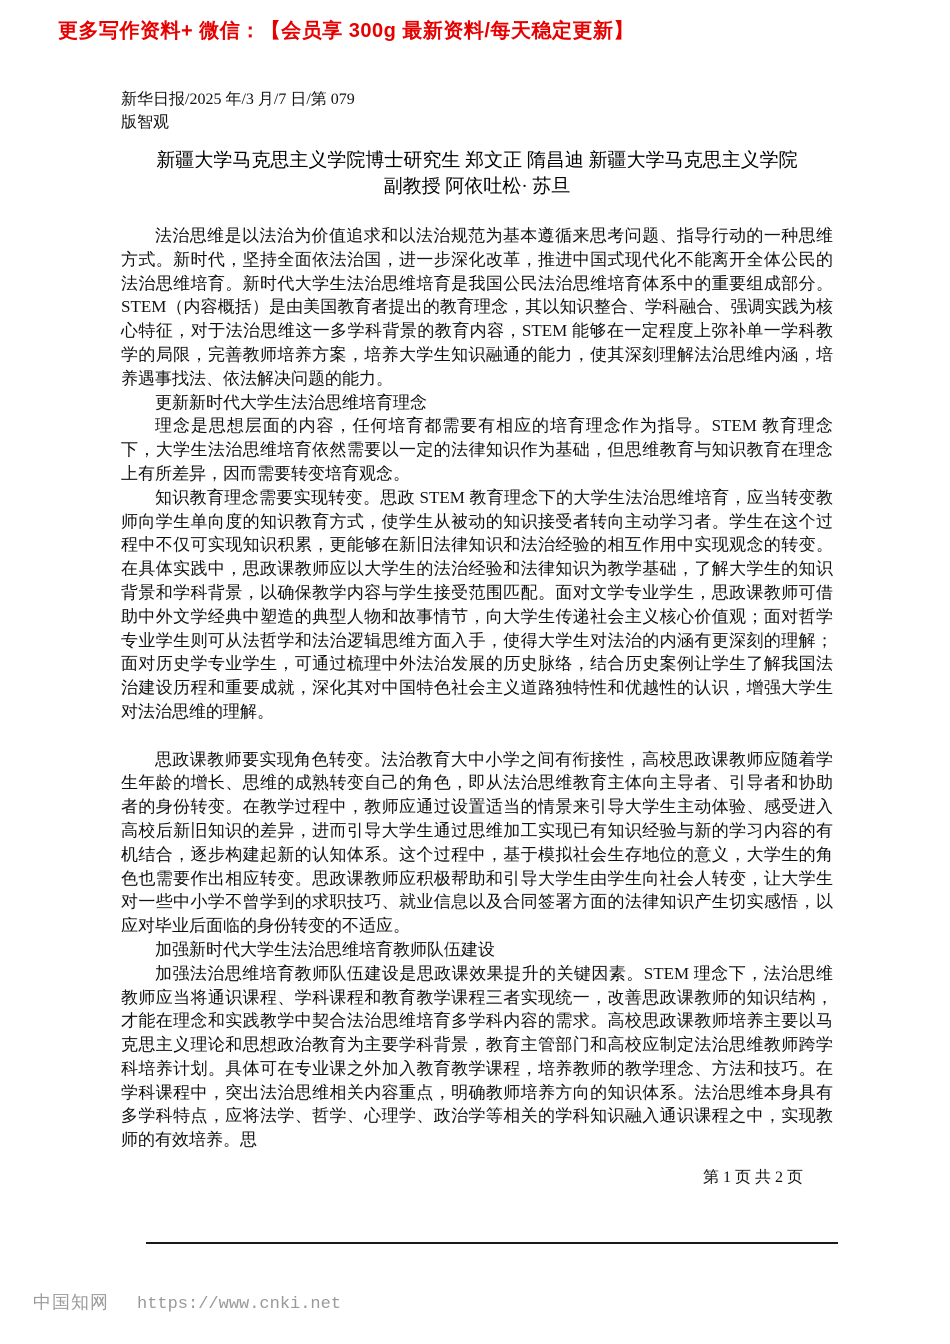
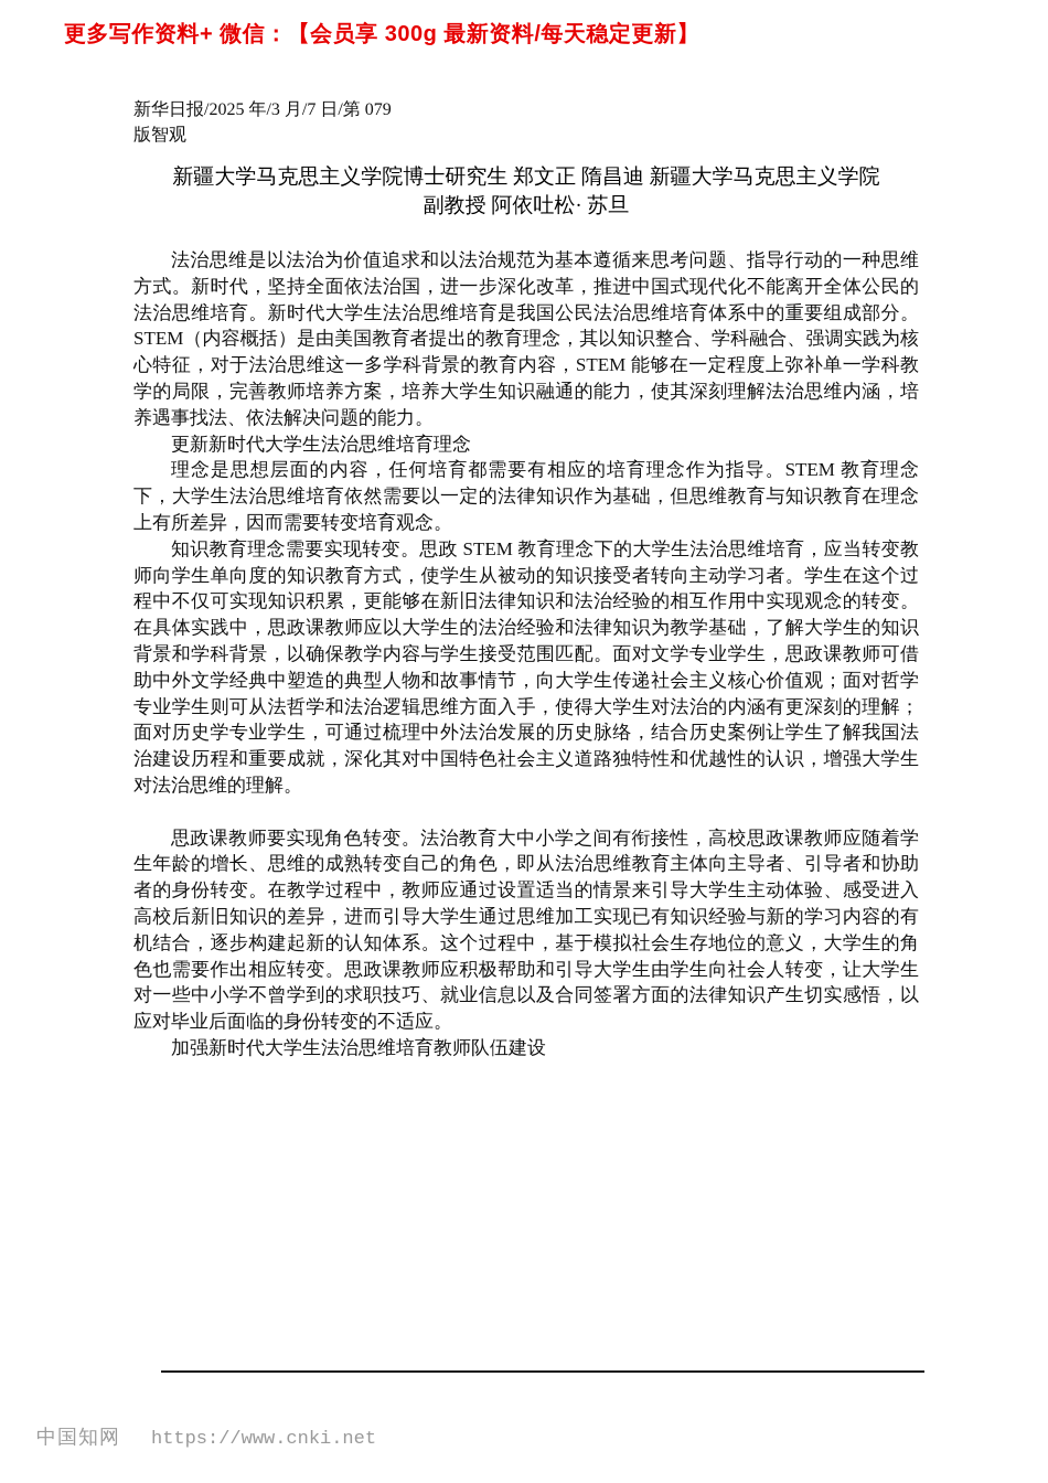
  更多写作资料+ 微信：【会员享 300g 最新资料/每天稳定更新】
  新华日报/2025 年/3 月/7 日/第 079
  版智观
  新疆大学马克思主义学院博士研究生 郑文正 隋昌迪 新疆大学马克思主义学院
  副教授 阿依吐松· 苏旦
  法治思维是以法治为价值追求和以法治规范为基本遵循来思考问题、指导行动的一种思维方式。新时代，坚持全面依法治国，进一步深化改革，推进中国式现代化不能离开全体公民的法治思维培育。新时代大学生法治思维培育是我国公民法治思维培育体系中的重要组成部分。STEM（内容概括）是由美国教育者提出的教育理念，其以知识整合、学科融合、强调实践为核心特征，对于法治思维这一多学科背景的教育内容，STEM 能够在一定程度上弥补单一学科教学的局限，完善教师培养方案，培养大学生知识融通的能力，使其深刻理解法治思维内涵，培养遇事找法、依法解决问题的能力。
  更新新时代大学生法治思维培育理念
  理念是思想层面的内容，任何培育都需要有相应的培育理念作为指导。STEM 教育理念下，大学生法治思维培育依然需要以一定的法律知识作为基础，但思维教育与知识教育在理念上有所差异，因而需要转变培育观念。
  知识教育理念需要实现转变。思政 STEM 教育理念下的大学生法治思维培育，应当转变教师向学生单向度的知识教育方式，使学生从被动的知识接受者转向主动学习者。学生在这个过程中不仅可实现知识积累，更能够在新旧法律知识和法治经验的相互作用中实现观念的转变。在具体实践中，思政课教师应以大学生的法治经验和法律知识为教学基础，了解大学生的知识背景和学科背景，以确保教学内容与学生接受范围匹配。面对文学专业学生，思政课教师可借助中外文学经典中塑造的典型人物和故事情节，向大学生传递社会主义核心价值观；面对哲学专业学生则可从法哲学和法治逻辑思维方面入手，使得大学生对法治的内涵有更深刻的理解；面对历史学专业学生，可通过梳理中外法治发展的历史脉络，结合历史案例让学生了解我国法治建设历程和重要成就，深化其对中国特色社会主义道路独特性和优越性的认识，增强大学生对法治思维的理解。
  思政课教师要实现角色转变。法治教育大中小学之间有衔接性，高校思政课教师应随着学生年龄的增长、思维的成熟转变自己的角色，即从法治思维教育主体向主导者、引导者和协助者的身份转变。在教学过程中，教师应通过设置适当的情景来引导大学生主动体验、感受进入高校后新旧知识的差异，进而引导大学生通过思维加工实现已有知识经验与新的学习内容的有机结合，逐步构建起新的认知体系。这个过程中，基于模拟社会生存地位的意义，大学生的角色也需要作出相应转变。思政课教师应积极帮助和引导大学生由学生向社会人转变，让大学生对一些中小学不曾学到的求职技巧、就业信息以及合同签署方面的法律知识产生切实感悟，以应对毕业后面临的身份转变的不适应。
  加强新时代大学生法治思维培育教师队伍建设
- 加强法治思维培育教师队伍建设是思政课效果提升的关键因素。STEM 理念下，法治思维教师应当将通识课程、学科课程和教育教学课程三者实现统一，改善思政课教师的知识结构，才能在理念和实践教学中契合法治思维培育多学科内容的需求。高校思政课教师培养主要以马克思主义理论和思想政治教育为主要学科背景，教育主管部门和高校应制定法治思维教师跨学科培养计划。具体可在专业课之外加入教育教学课程，培养教师的教学理念、方法和技巧。在学科课程中，突出法治思维相关内容重点，明确教师培养方向的知识体系。法治思维本身具有多学科特点，应将法学、哲学、心理学、政治学等相关的学科知识融入通识课程之中，实现教师的有效培养。思
- 第 1 页 共 2 页
  中国知网 https://www.cnki.net
